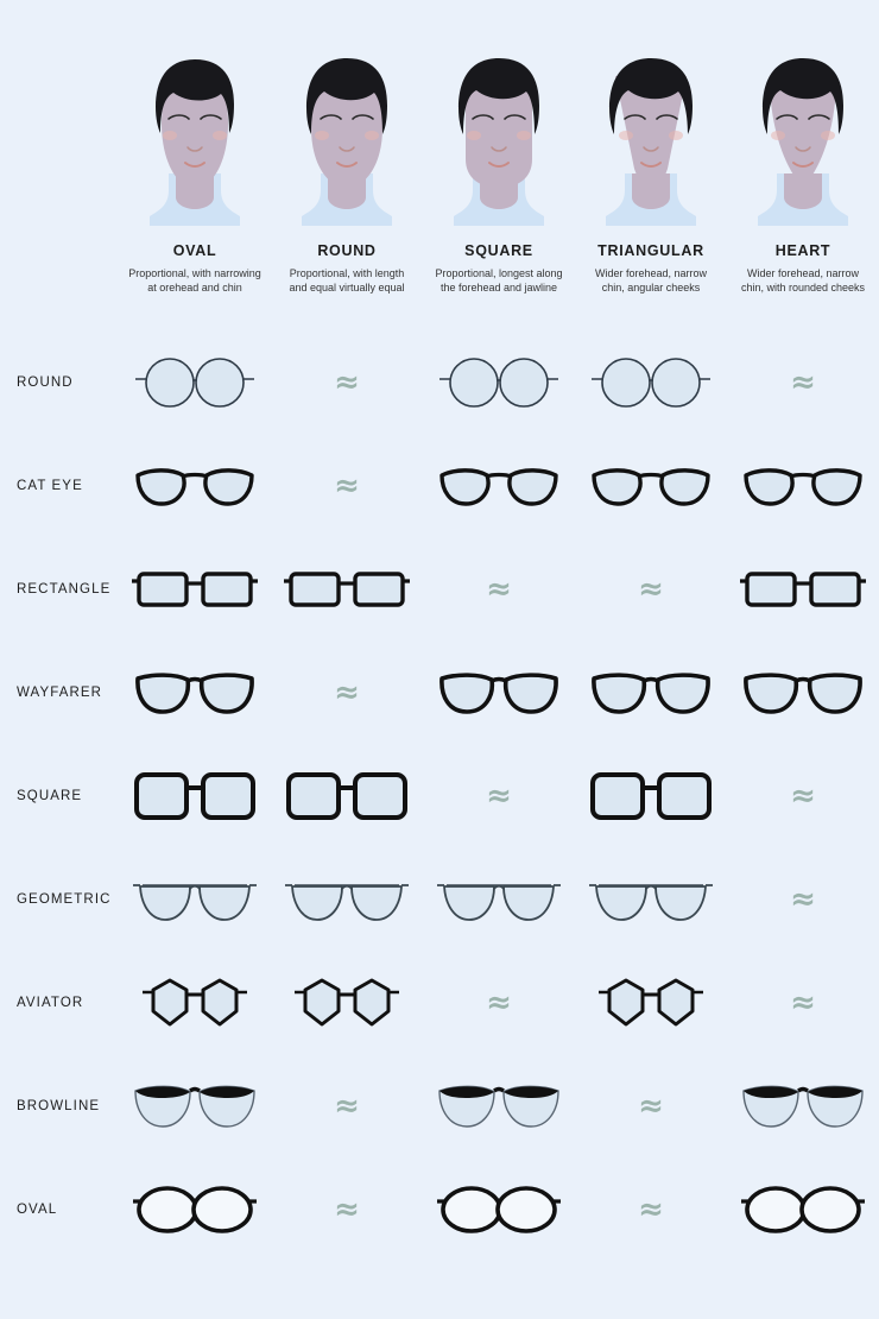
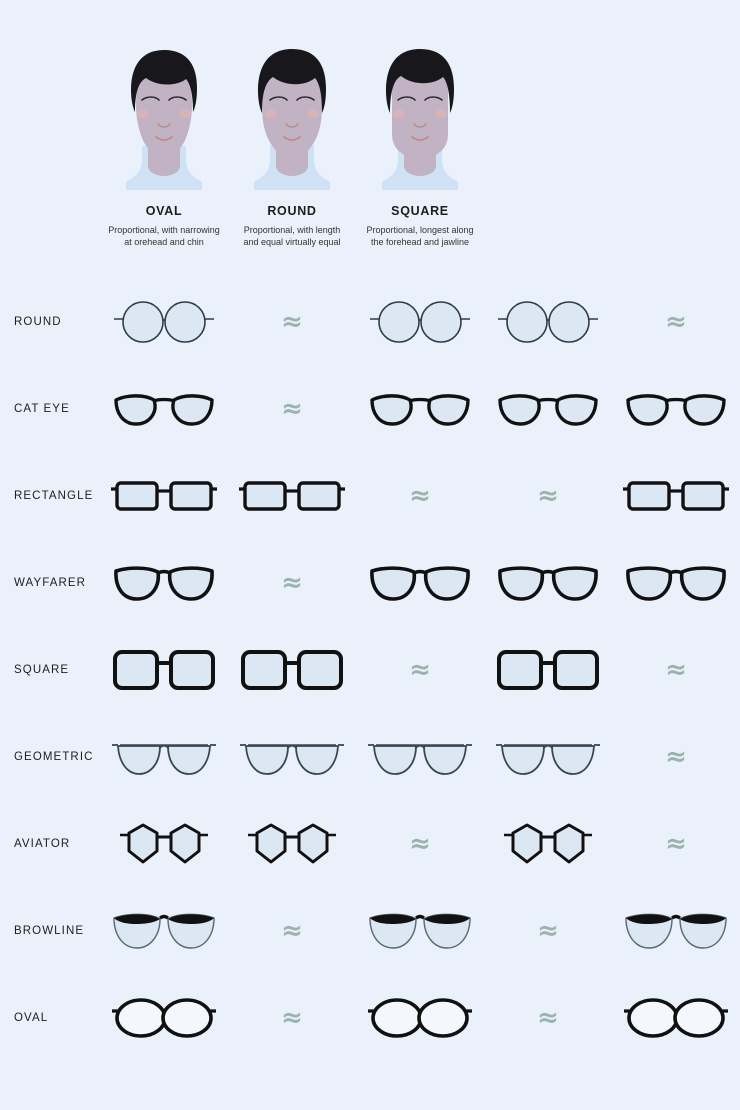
  OVAL
  Proportional, with narrowing at orehead and chin
  ROUND
  Proportional, with length and equal virtually equal
  SQUARE
  Proportional, longest along the forehead and jawline
- TRIANGULAR
- Wider forehead, narrow chin, angular cheeks
- HEART
- Wider forehead, narrow chin, with rounded cheeks
  ROUND
  ≈
  ≈
  CAT EYE
  ≈
  RECTANGLE
  ≈
  ≈
  WAYFARER
  ≈
  SQUARE
  ≈
  ≈
  GEOMETRIC
  ≈
  AVIATOR
  ≈
  ≈
  BROWLINE
  ≈
  ≈
  OVAL
  ≈
  ≈
